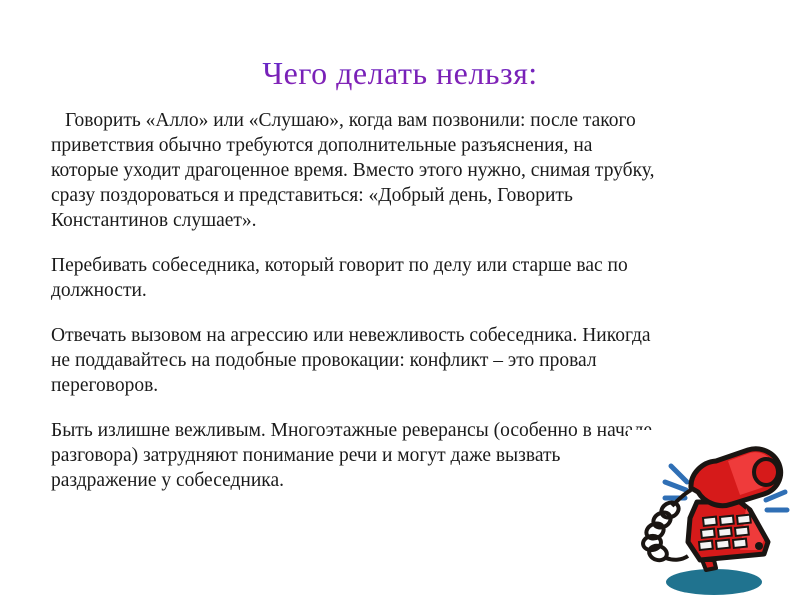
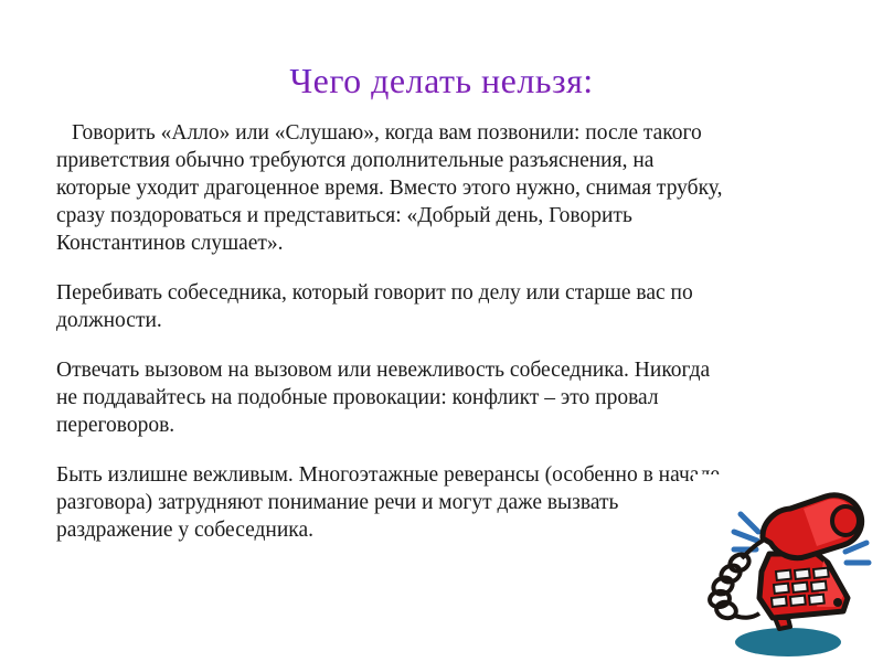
  Чего делать нельзя:
  Говорить «Алло» или «Слушаю», когда вам позвонили: после такого приветствия обычно требуются дополнительные разъяснения, на которые уходит драгоценное время. Вместо этого нужно, снимая трубку, сразу поздороваться и представиться: «Добрый день, Говорить Константинов слушает».
  Перебивать собеседника, который говорит по делу или старше вас по должности.
- Отвечать вызовом на агрессию или невежливость собеседника. Никогда не поддавайтесь на подобные провокации: конфликт – это провал переговоров.
+ Отвечать вызовом на вызовом или невежливость собеседника. Никогда не поддавайтесь на подобные провокации: конфликт – это провал переговоров.
  Быть излишне вежливым. Многоэтажные реверансы (особенно в нач разговора) затрудняют понимание речи и могут даже вызвать раздражение у собеседника.
